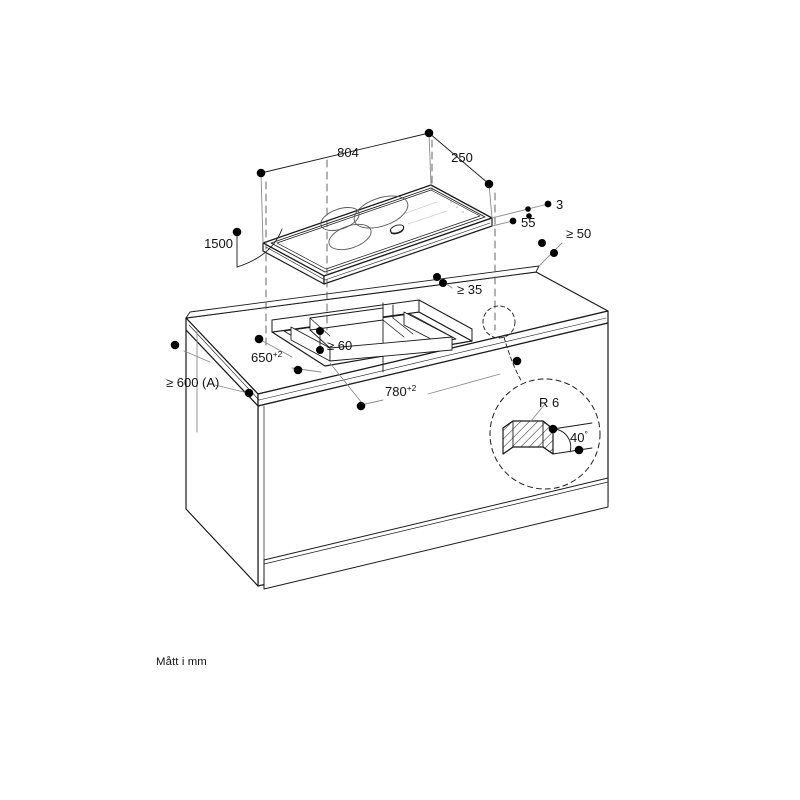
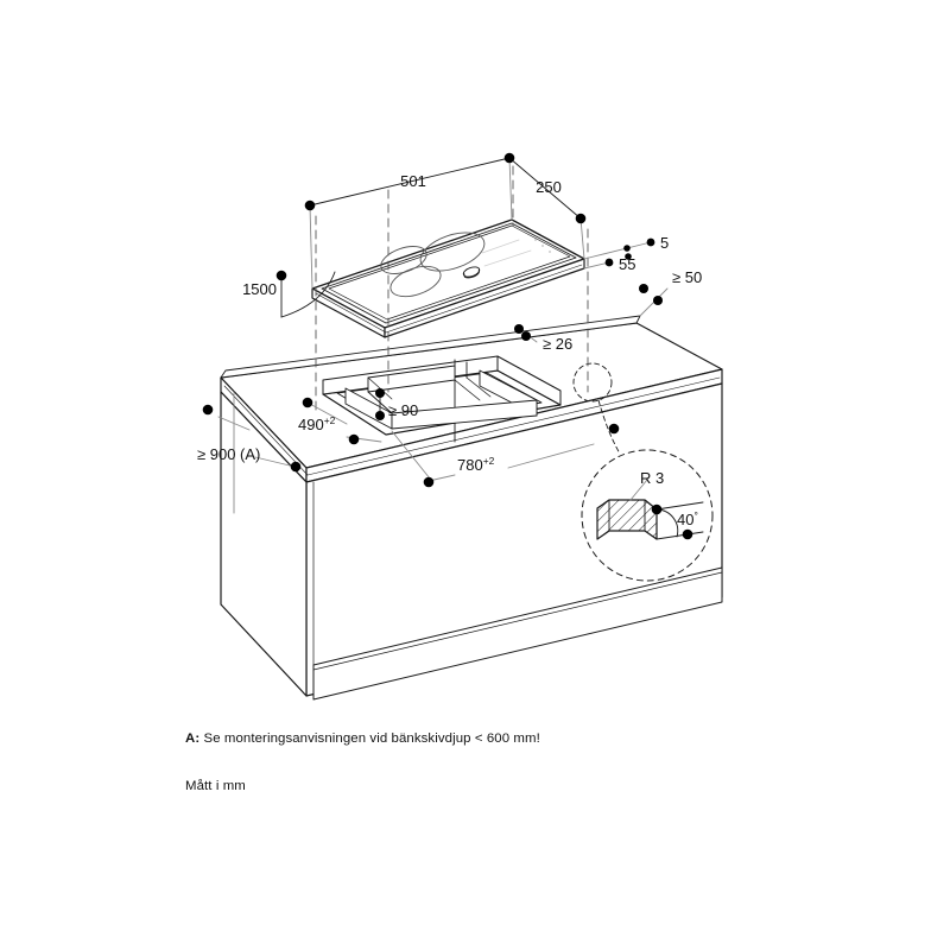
- 804
+ 501
  250
- 3
+ 5
  55
  ≥ 50
  1500
- ≥ 35
+ ≥ 26
- ≥ 60
+ ≥ 90
- 650+2
+ 490+2
- ≥ 600 (A)
+ ≥ 900 (A)
  780+2
- R 6
+ R 3
  40°
+ A: Se monteringsanvisningen vid bänkskivdjup < 600 mm!
  Mått i mm
